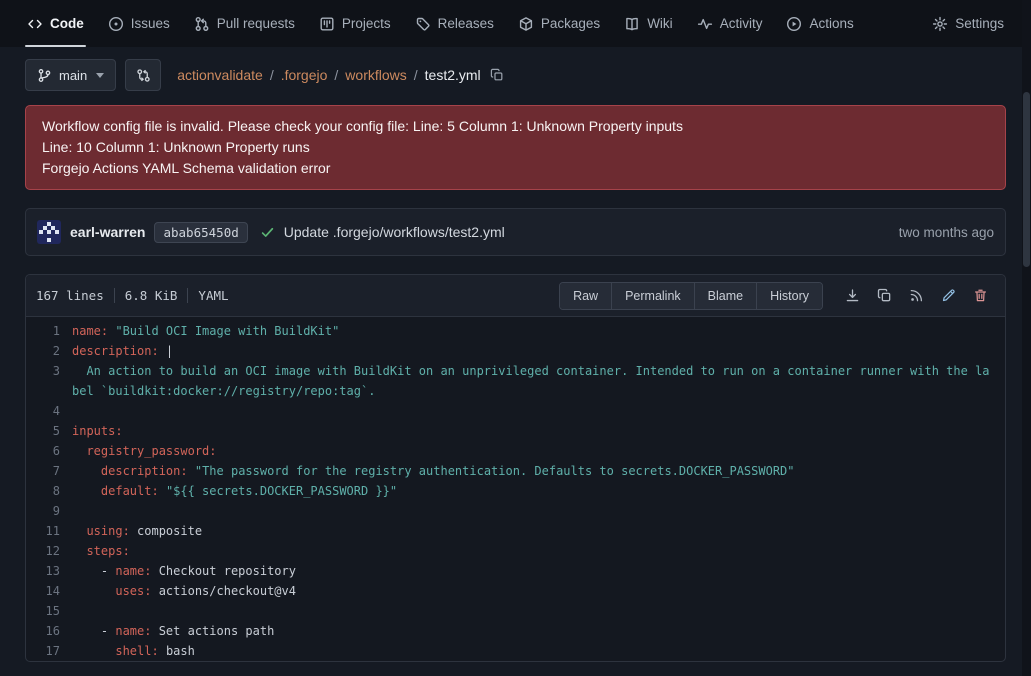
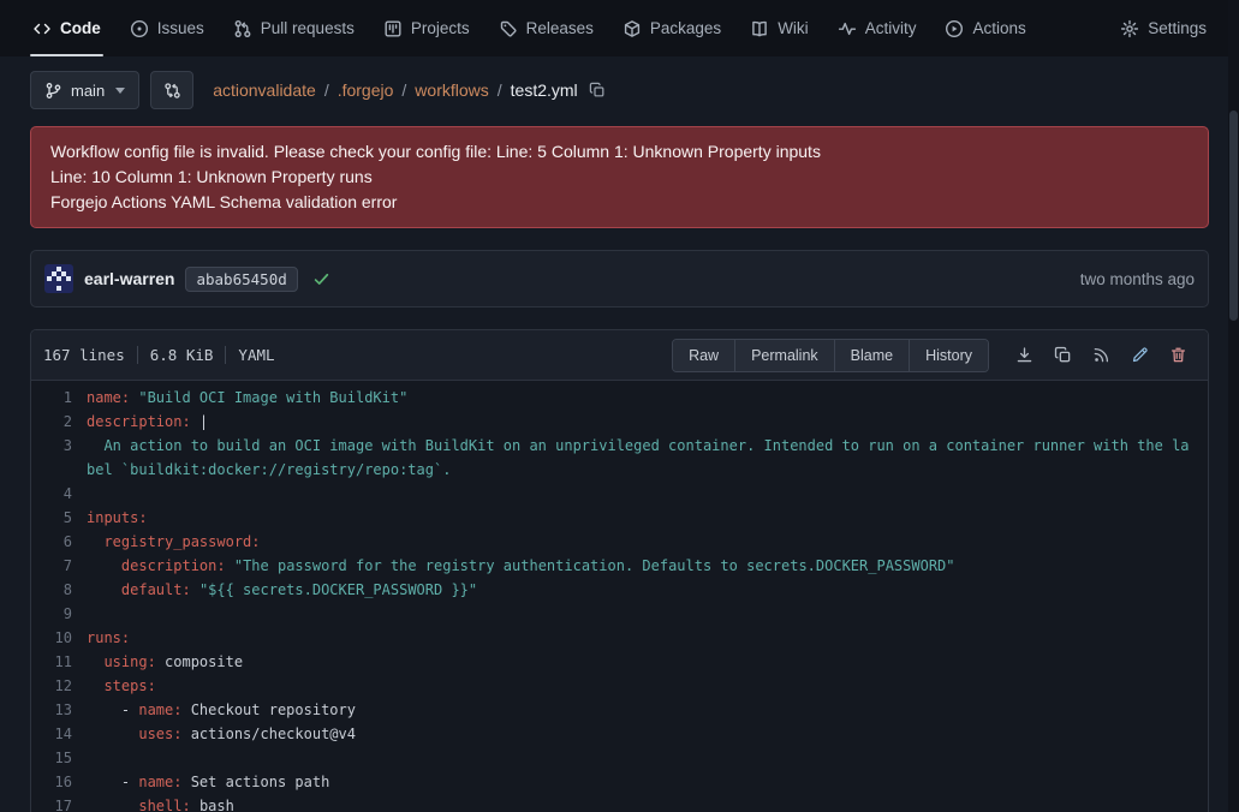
  Code
  Issues
  Pull requests
  Projects
  Releases
  Packages
  Wiki
  Activity
  Actions
  Settings
  main
  actionvalidate
  /
  .forgejo
  /
  workflows
  /
  test2.yml
  Workflow config file is invalid. Please check your config file: Line: 5 Column 1: Unknown Property inputs
  Line: 10 Column 1: Unknown Property runs
  Forgejo Actions YAML Schema validation error
  earl-warren
  abab65450d
- Update .forgejo/workflows/test2.yml
  two months ago
  167 lines
  6.8 KiB
  YAML
  Raw
  Permalink
  Blame
  History
  1
  name: "Build OCI Image with BuildKit"
  2
  description: |
  3
  An action to build an OCI image with BuildKit on an unprivileged container. Intended to run on a container runner with the label `buildkit:docker://registry/repo:tag`.
  4
  5
  inputs:
  6
  registry_password:
  7
  description: "The password for the registry authentication. Defaults to secrets.DOCKER_PASSWORD"
  8
  default: "${{ secrets.DOCKER_PASSWORD }}"
  9
+ 10
+ runs:
  11
  using: composite
  12
  steps:
  13
  - name: Checkout repository
  14
  uses: actions/checkout@v4
  15
  16
  - name: Set actions path
  17
  shell: bash
